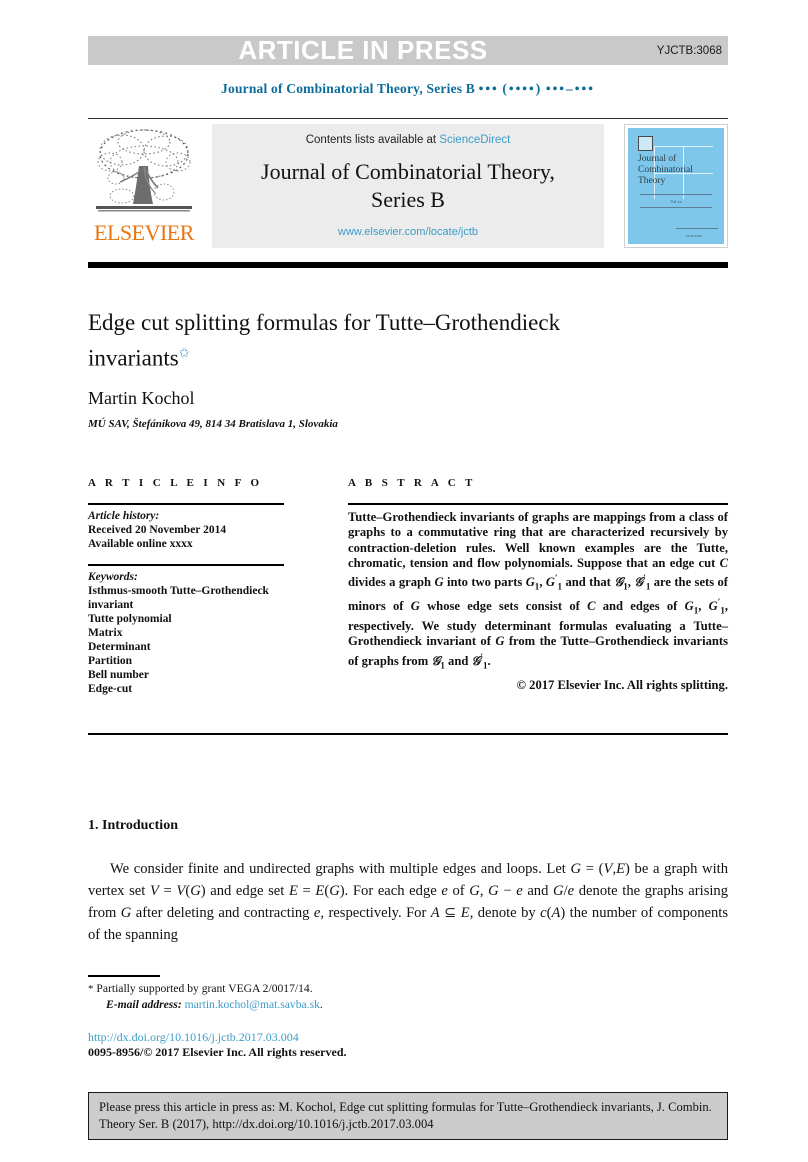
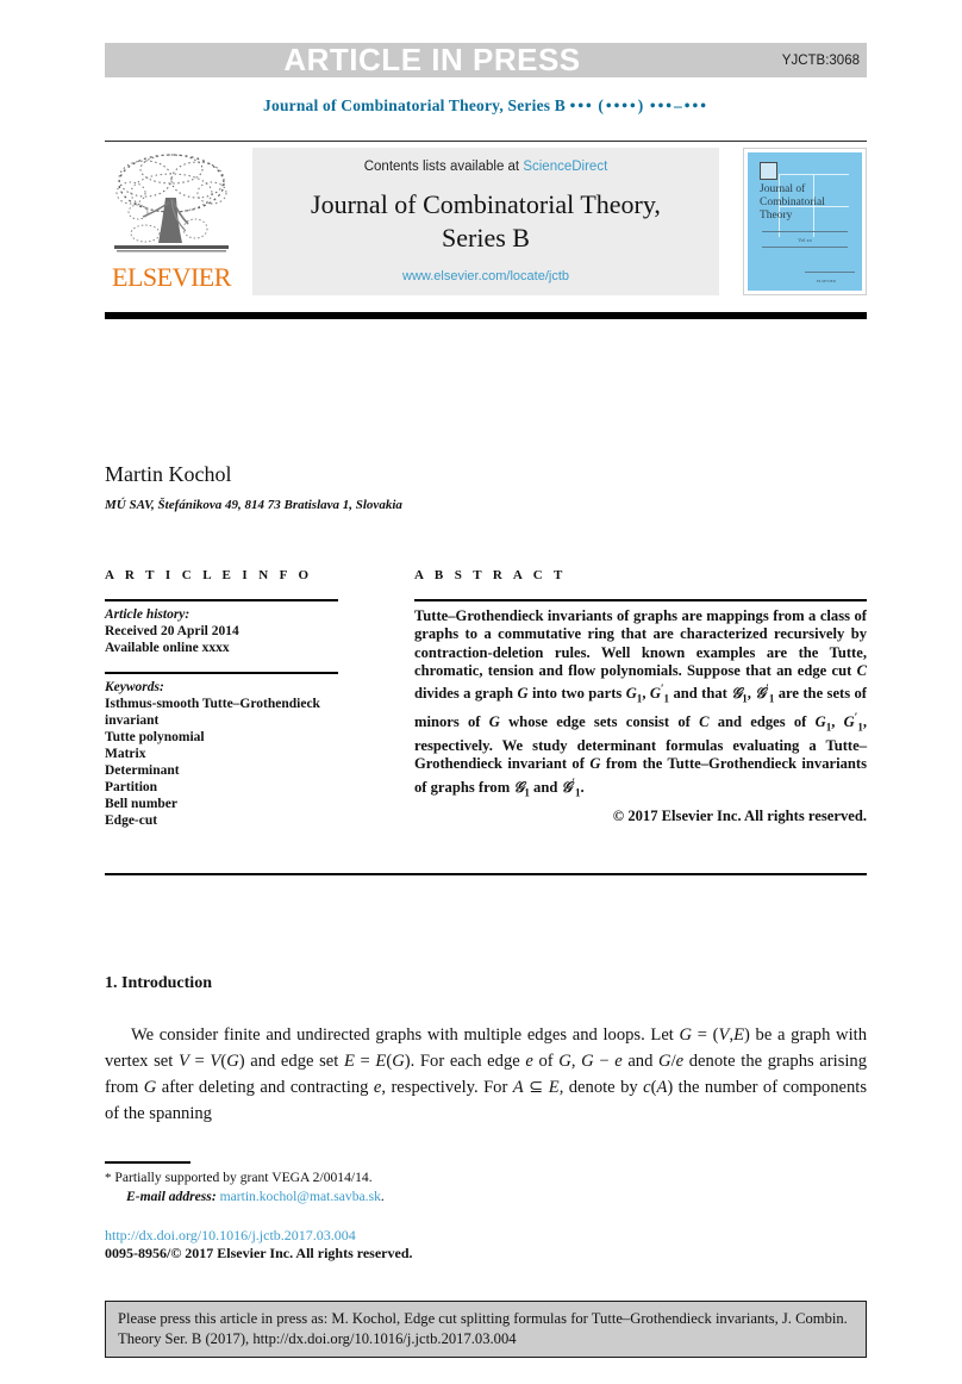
  ARTICLE IN PRESS
  YJCTB:3068
  Journal of Combinatorial Theory, Series B ••• (••••) •••–•••
  ELSEVIER
  Contents lists available at ScienceDirect
  Journal of Combinatorial Theory,
  Series B
  www.elsevier.com/locate/jctb
  Journal of
  Combinatorial
  Theory
- Edge cut splitting formulas for Tutte–Grothendieck invariants✩
  Martin Kochol
- MÚ SAV, Štefánikova 49, 814 34 Bratislava 1, Slovakia
+ MÚ SAV, Štefánikova 49, 814 73 Bratislava 1, Slovakia
  A R T I C L E I N F O
  Article history:
- Received 20 November 2014
+ Received 20 April 2014
  Available online xxxx
  Keywords:
  Isthmus-smooth Tutte–Grothendieck
  invariant
  Tutte polynomial
  Matrix
  Determinant
  Partition
  Bell number
  Edge-cut
  A B S T R A C T
  Tutte–Grothendieck invariants of graphs are mappings from a class of graphs to a commutative ring that are characterized recursively by contraction-deletion rules. Well known examples are the Tutte, chromatic, tension and flow polynomials. Suppose that an edge cut C divides a graph G into two parts G1, G′1 and that 𝒢1, 𝒢′1 are the sets of minors of G whose edge sets consist of C and edges of G1, G′1, respectively. We study determinant formulas evaluating a Tutte–Grothendieck invariant of G from the Tutte–Grothendieck invariants of graphs from 𝒢1 and 𝒢′1.
- © 2017 Elsevier Inc. All rights splitting.
+ © 2017 Elsevier Inc. All rights reserved.
  1. Introduction
  We consider finite and undirected graphs with multiple edges and loops. Let G = (V,E) be a graph with vertex set V = V(G) and edge set E = E(G). For each edge e of G, G − e and G/e denote the graphs arising from G after deleting and contracting e, respectively. For A ⊆ E, denote by c(A) the number of components of the spanning
- * Partially supported by grant VEGA 2/0017/14.
+ * Partially supported by grant VEGA 2/0014/14.
  E-mail address: martin.kochol@mat.savba.sk.
  http://dx.doi.org/10.1016/j.jctb.2017.03.004
  0095-8956/© 2017 Elsevier Inc. All rights reserved.
  Please press this article in press as: M. Kochol, Edge cut splitting formulas for Tutte–Grothendieck invariants, J. Combin. Theory Ser. B (2017), http://dx.doi.org/10.1016/j.jctb.2017.03.004
